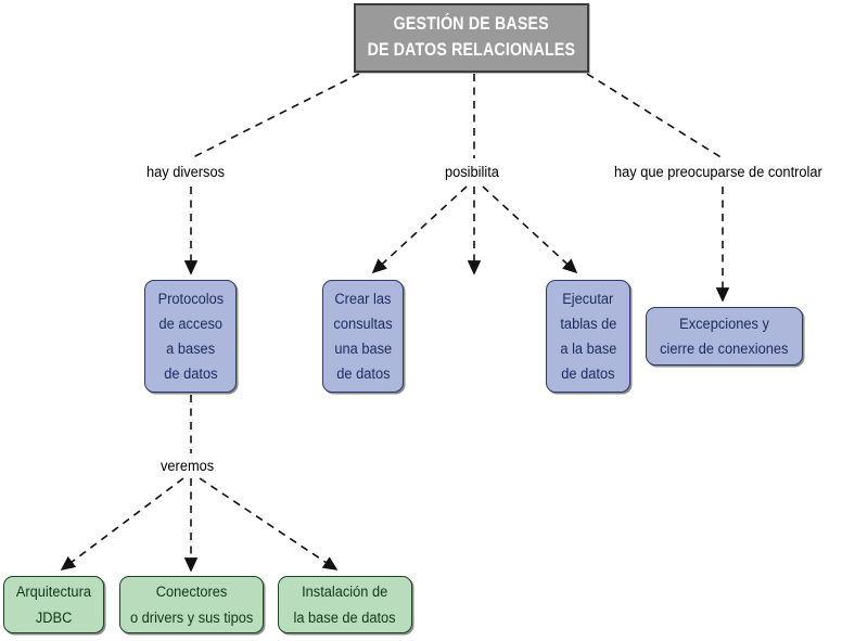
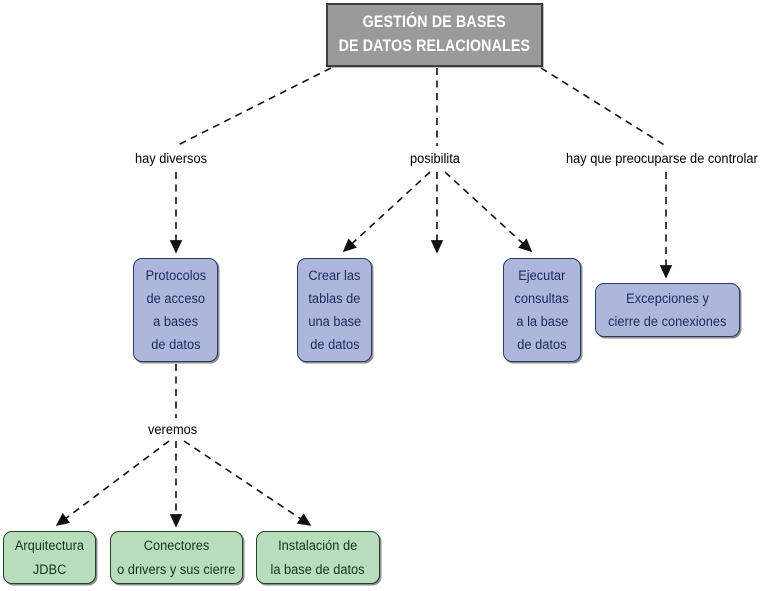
  GESTIÓN DE BASES
  DE DATOS RELACIONALES
  hay diversos
  posibilita
  hay que preocuparse de controlar
  veremos
  Protocolos
  de acceso
  a bases
  de datos
  Crear las
- consultas
+ tablas de
  una base
  de datos
  Ejecutar
- tablas de
+ consultas
  a la base
  de datos
  Excepciones y
  cierre de conexiones
  Arquitectura
  JDBC
  Conectores
- o drivers y sus tipos
+ o drivers y sus cierre
  Instalación de
  la base de datos
